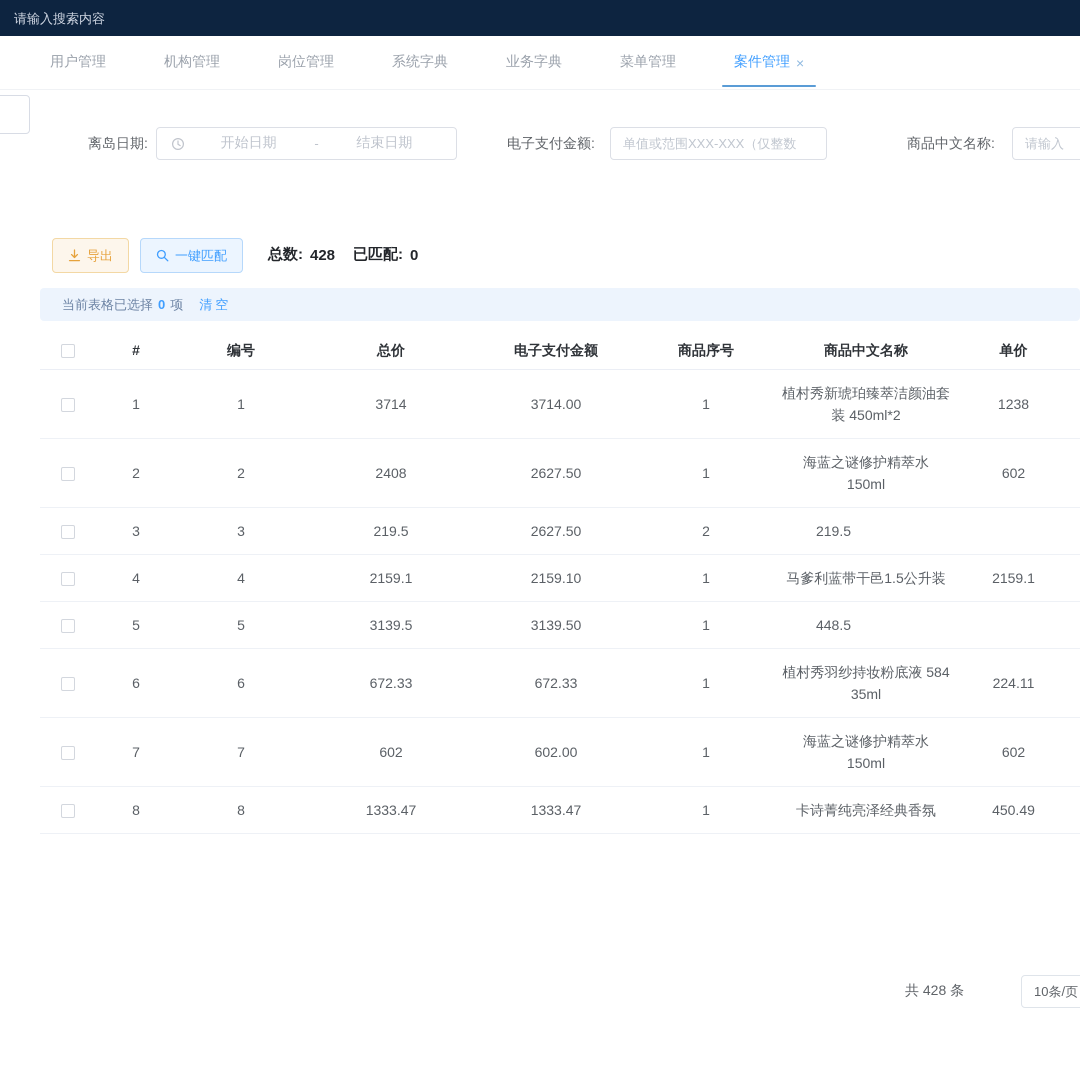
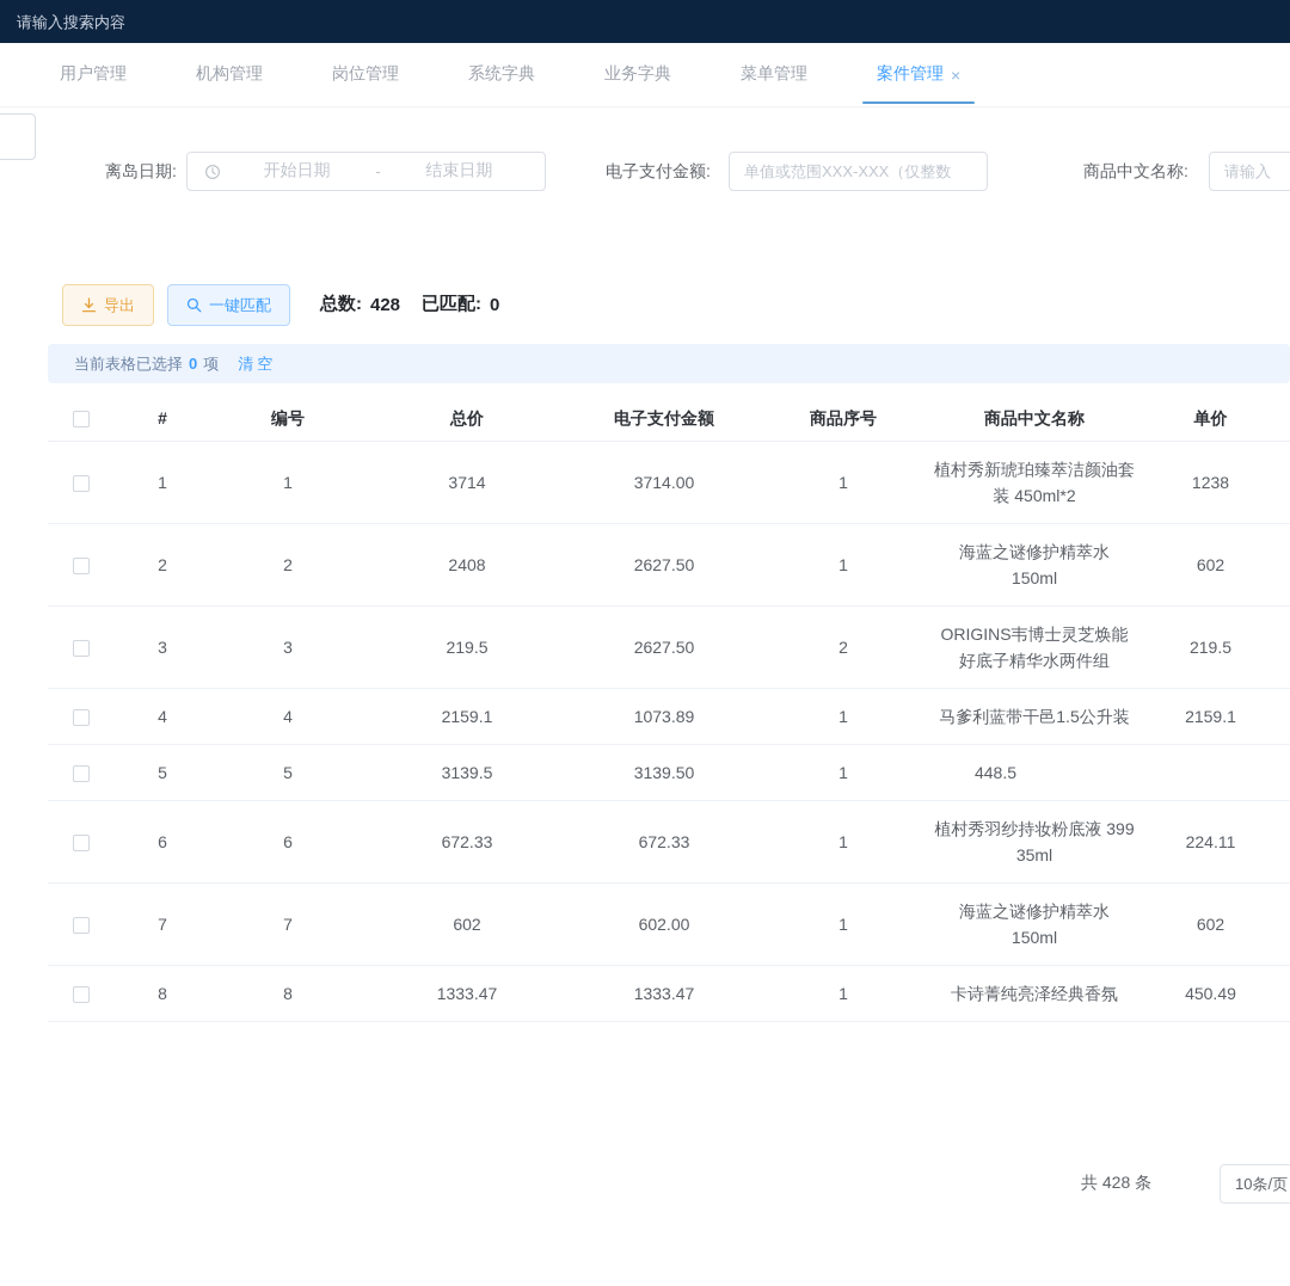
  请输入搜索内容
  用户管理
  机构管理
  岗位管理
  系统字典
  业务字典
  菜单管理
  案件管理
  ×
  离岛日期:
  开始日期
  -
  结束日期
  电子支付金额:
  单值或范围XXX-XXX（仅整数
  商品中文名称:
  请输入
  导出
  一键匹配
  总数:
  428
  已匹配:
  0
  当前表格已选择
  0
  项
  清空
  #
  编号
  总价
  电子支付金额
  商品序号
  商品中文名称
  单价
  1
  1
  3714
  3714.00
  1
  植村秀新琥珀臻萃洁颜油套装 450ml*2
  1238
  2
  2
  2408
  2627.50
  1
  海蓝之谜修护精萃水 150ml
  602
  3
  3
  219.5
  2627.50
  2
+ ORIGINS韦博士灵芝焕能好底子精华水两件组
  219.5
  4
  4
  2159.1
- 2159.10
+ 1073.89
  1
  马爹利蓝带干邑1.5公升装
  2159.1
  5
  5
  3139.5
  3139.50
  1
  448.5
  6
  6
  672.33
  672.33
  1
- 植村秀羽纱持妆粉底液 584 35ml
+ 植村秀羽纱持妆粉底液 399 35ml
  224.11
  7
  7
  602
  602.00
  1
  海蓝之谜修护精萃水 150ml
  602
  8
  8
  1333.47
  1333.47
  1
  卡诗菁纯亮泽经典香氛
  450.49
  共 428 条
  10条/页
